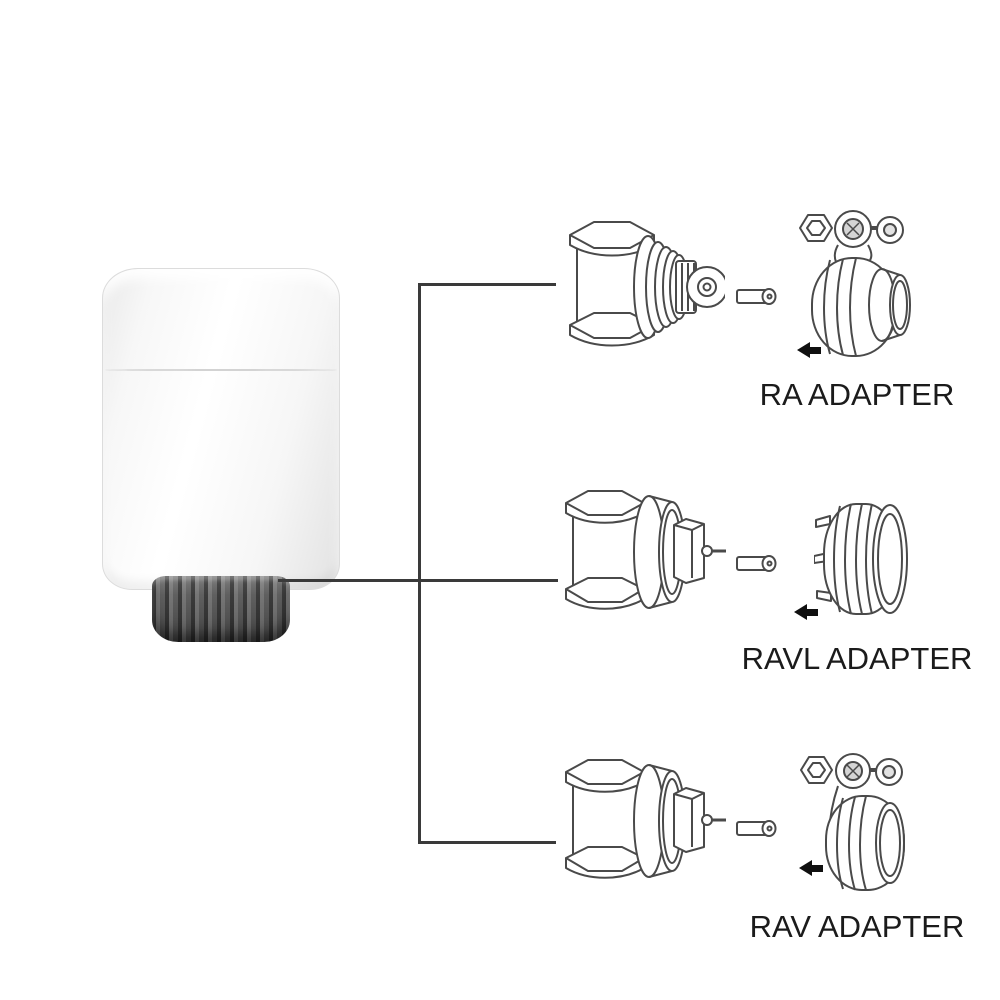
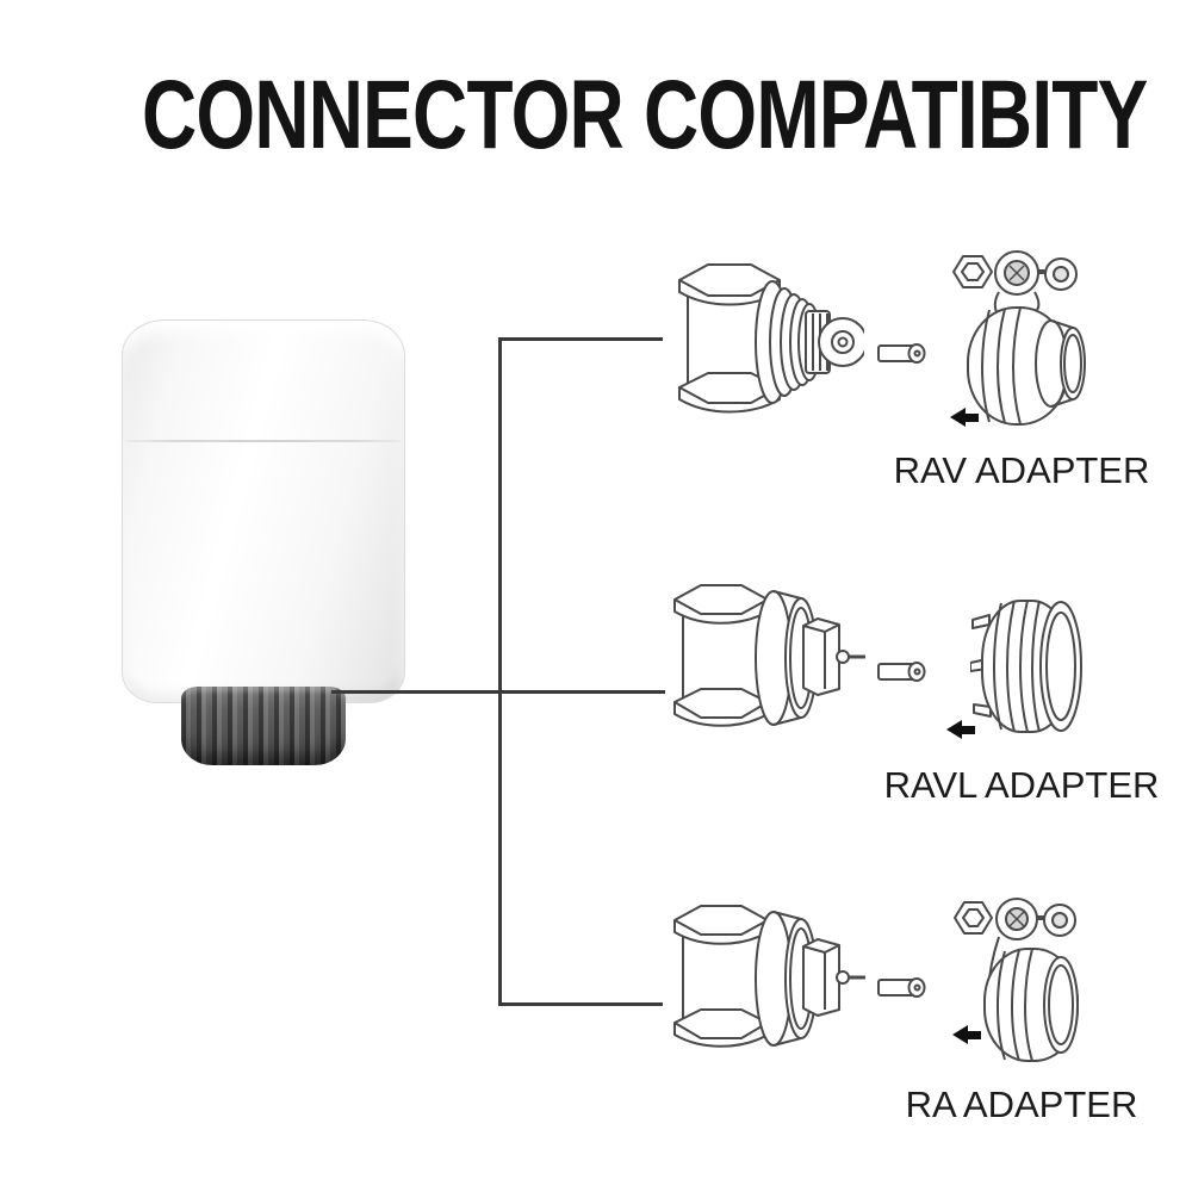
+ CONNECTOR COMPATIBITY
- RA ADAPTER
+ RAV ADAPTER
  RAVL ADAPTER
- RAV ADAPTER
+ RA ADAPTER
